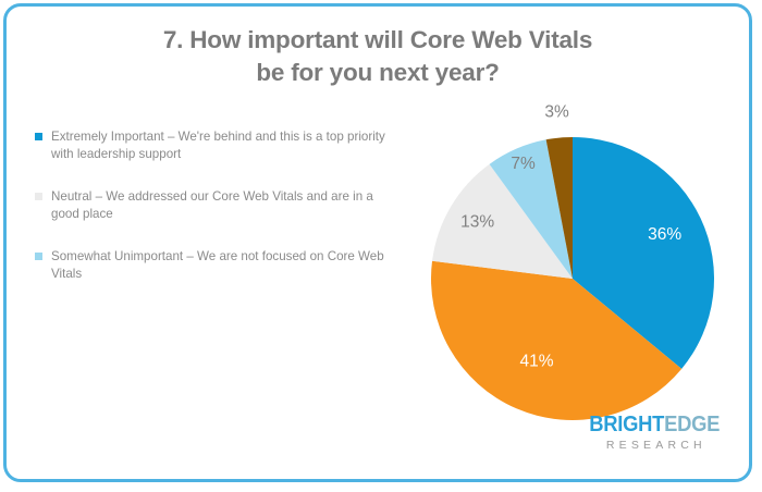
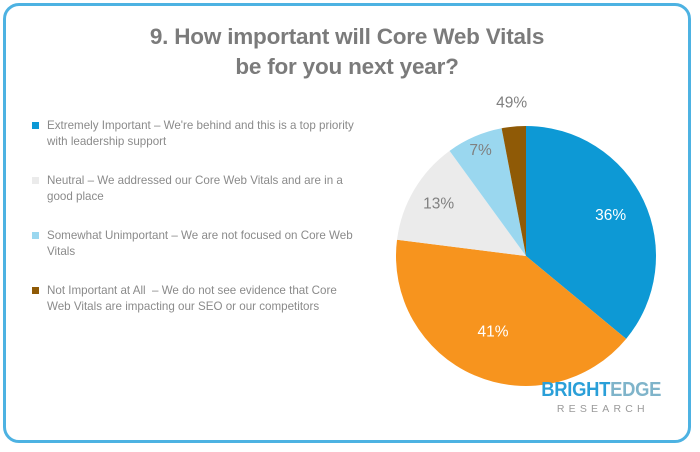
- 7. How important will Core Web Vitals
+ 9. How important will Core Web Vitals
  be for you next year?
  Extremely Important – We're behind and this is a top priority with leadership support
  Neutral – We addressed our Core Web Vitals and are in a good place
  Somewhat Unimportant – We are not focused on Core Web Vitals
+ Not Important at All – We do not see evidence that Core Web Vitals are impacting our SEO or our competitors
  36%
  41%
  13%
  7%
- 3%
+ 49%
  BRIGHTEDGE
  RESEARCH
